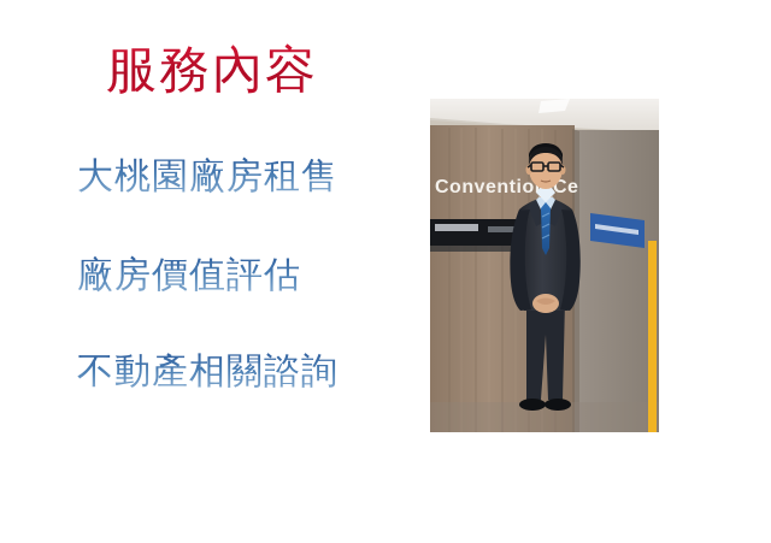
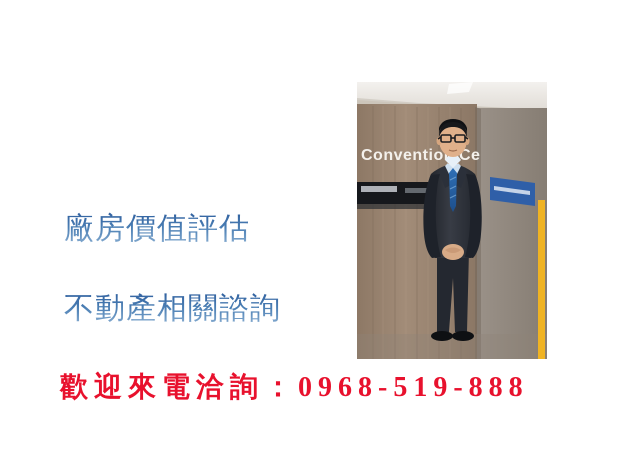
- 服務內容
- 大桃園廠房租售
  廠房價值評估
  不動產相關諮詢
  Conventio Ce
+ 歡迎來電洽詢：0968-519-888
